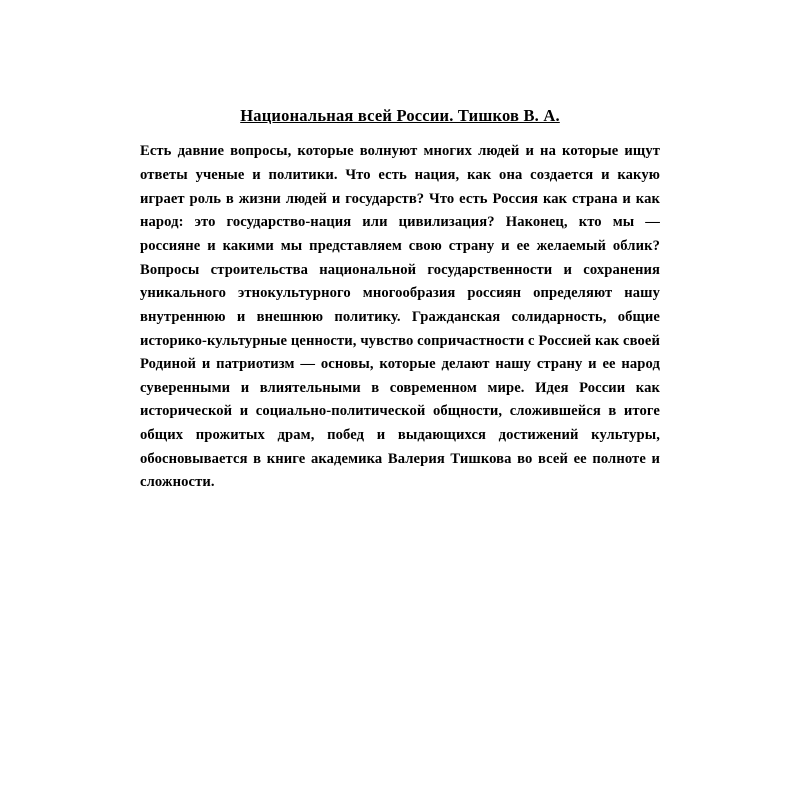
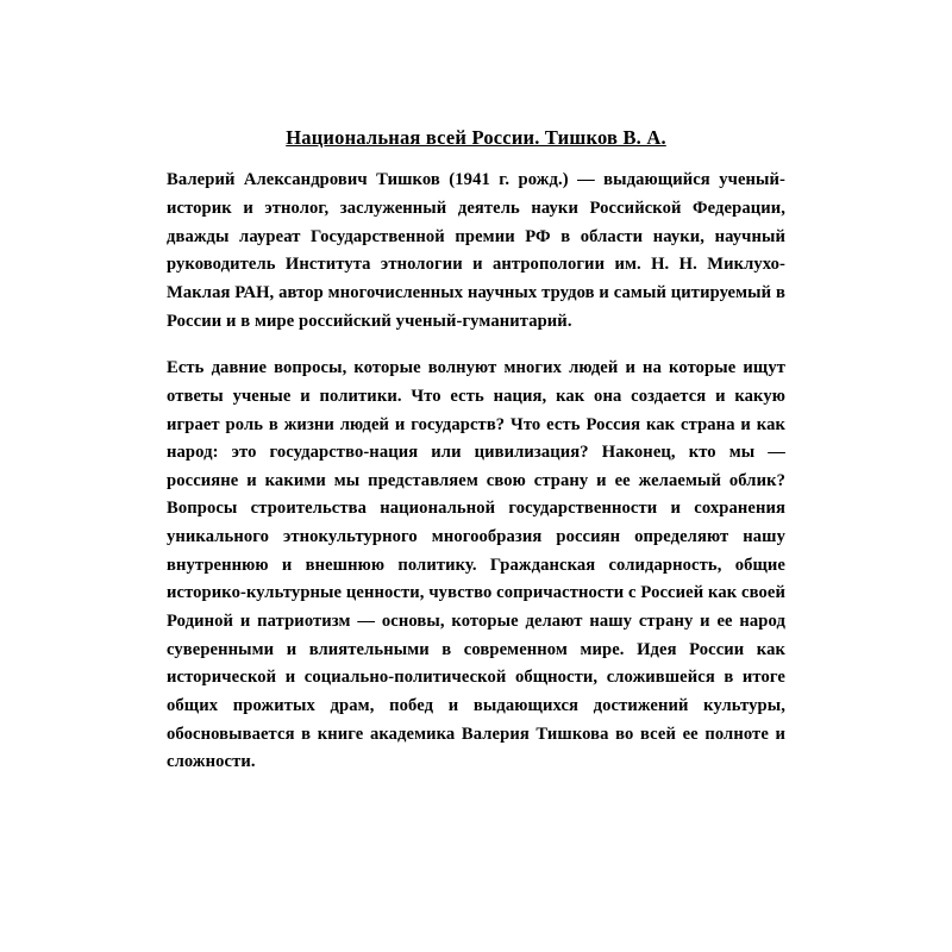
  Национальная всей России. Тишков В. А.
+ Валерий Александрович Тишков (1941 г. рожд.) — выдающийся ученый-историк и этнолог, заслуженный деятель науки Российской Федерации, дважды лауреат Государственной премии РФ в области науки, научный руководитель Института этнологии и антропологии им. Н. Н. Миклухо-Маклая РАН, автор многочисленных научных трудов и самый цитируемый в России и в мире российский ученый-гуманитарий.
  Есть давние вопросы, которые волнуют многих людей и на которые ищут ответы ученые и политики. Что есть нация, как она создается и какую играет роль в жизни людей и государств? Что есть Россия как страна и как народ: это государство-нация или цивилизация? Наконец, кто мы — россияне и какими мы представляем свою страну и ее желаемый облик? Вопросы строительства национальной государственности и сохранения уникального этнокультурного многообразия россиян определяют нашу внутреннюю и внешнюю политику. Гражданская солидарность, общие историко-культурные ценности, чувство сопричастности с Россией как своей Родиной и патриотизм — основы, которые делают нашу страну и ее народ суверенными и влиятельными в современном мире. Идея России как исторической и социально-политической общности, сложившейся в итоге общих прожитых драм, побед и выдающихся достижений культуры, обосновывается в книге академика Валерия Тишкова во всей ее полноте и сложности.
